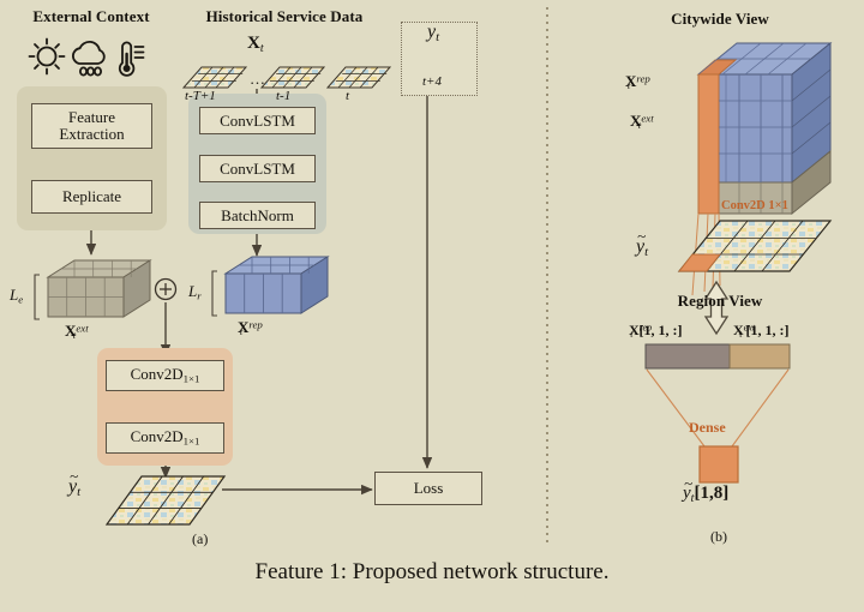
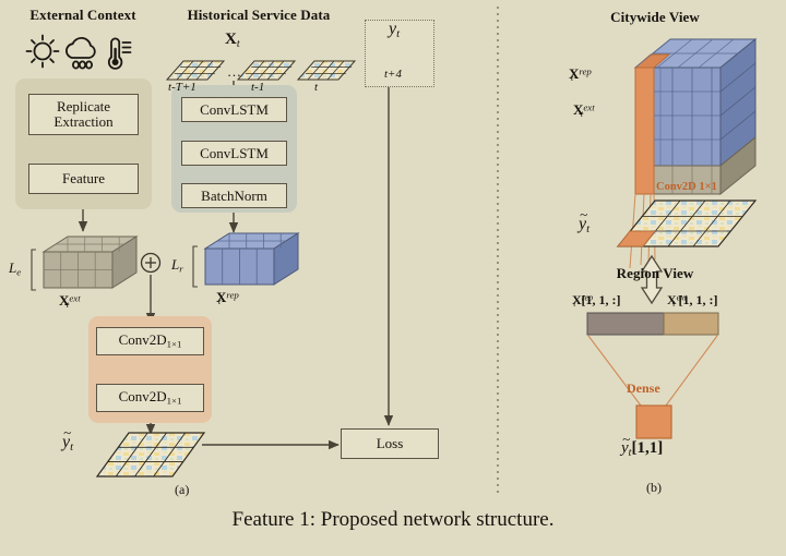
  External Context
- Feature
+ Replicate
  Extraction
- Replicate
+ Feature
  Le
  Xextt
  Historical Service Data
  Xt
  t-T+1
  …
  t-1
  t
  ConvLSTM
  ConvLSTM
  BatchNorm
  Lr
  Xrept
  yt
  t+4
  Conv2D1×1
  Conv2D1×1
  ~
  yt
  Loss
  (a)
  Citywide View
  Xrept
  Xextt
  Conv2D 1×1
  ~
  yt
  Region View
  Xrept [1, 1, :]
  Xextt [1, 1, :]
  Dense
  ~
- yt[1,8]
+ yt[1,1]
  (b)
  Feature 1: Proposed network structure.
